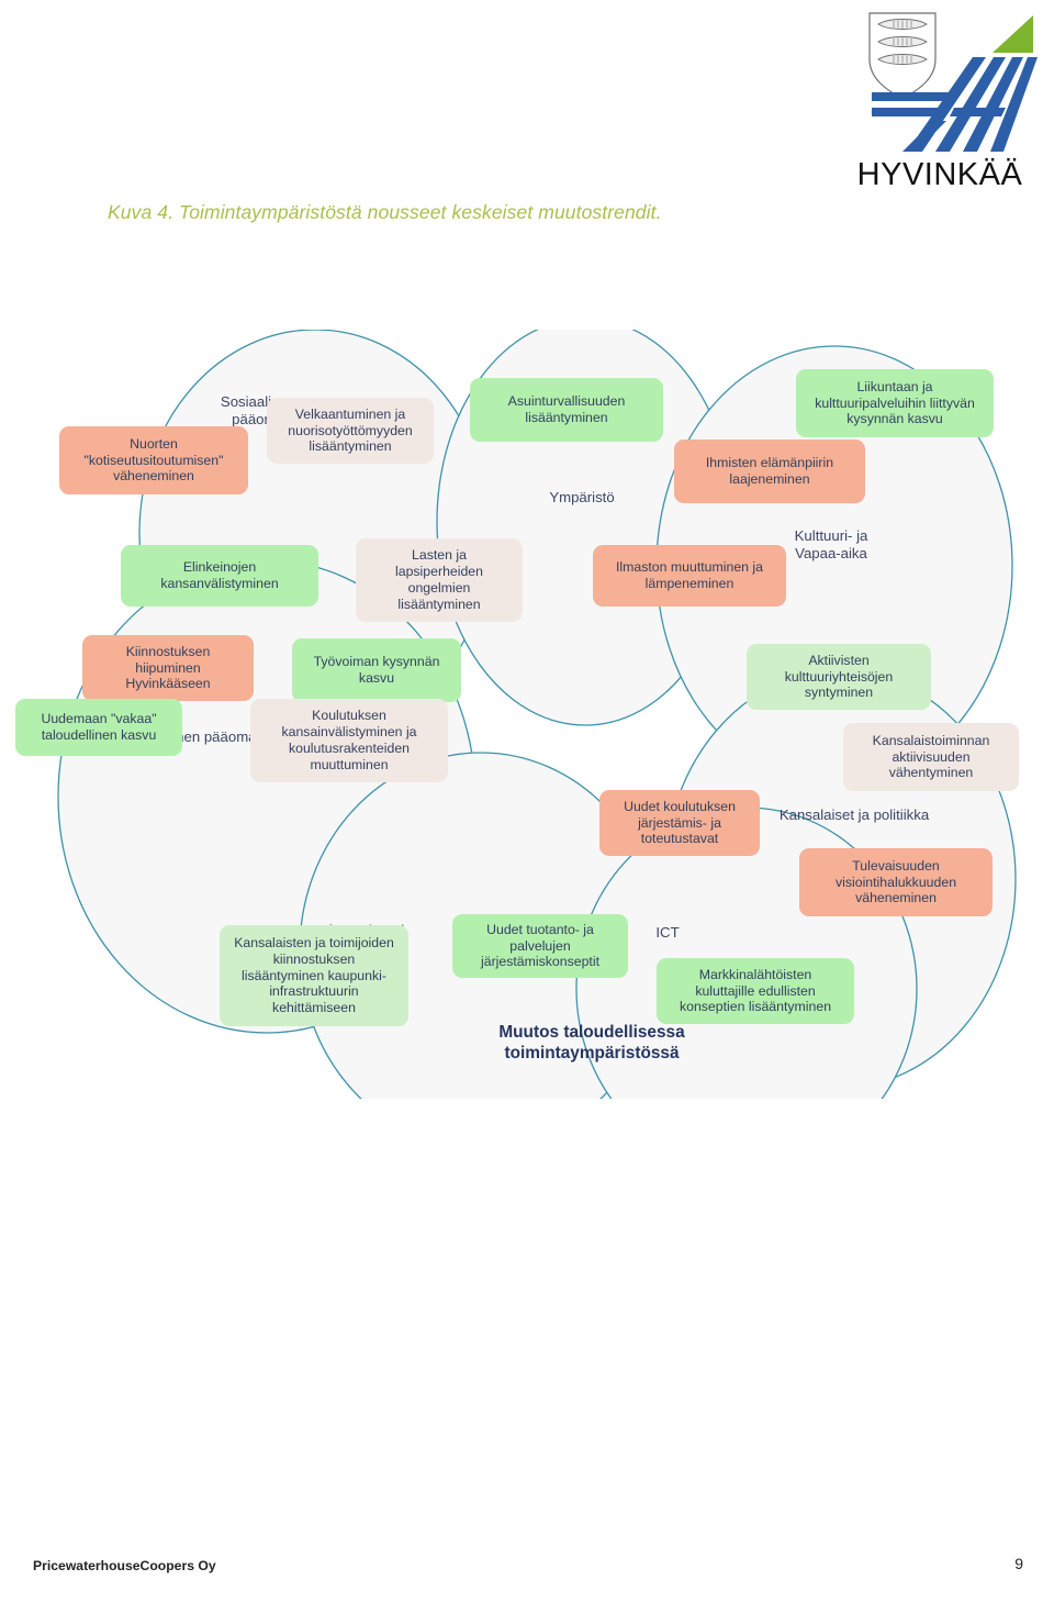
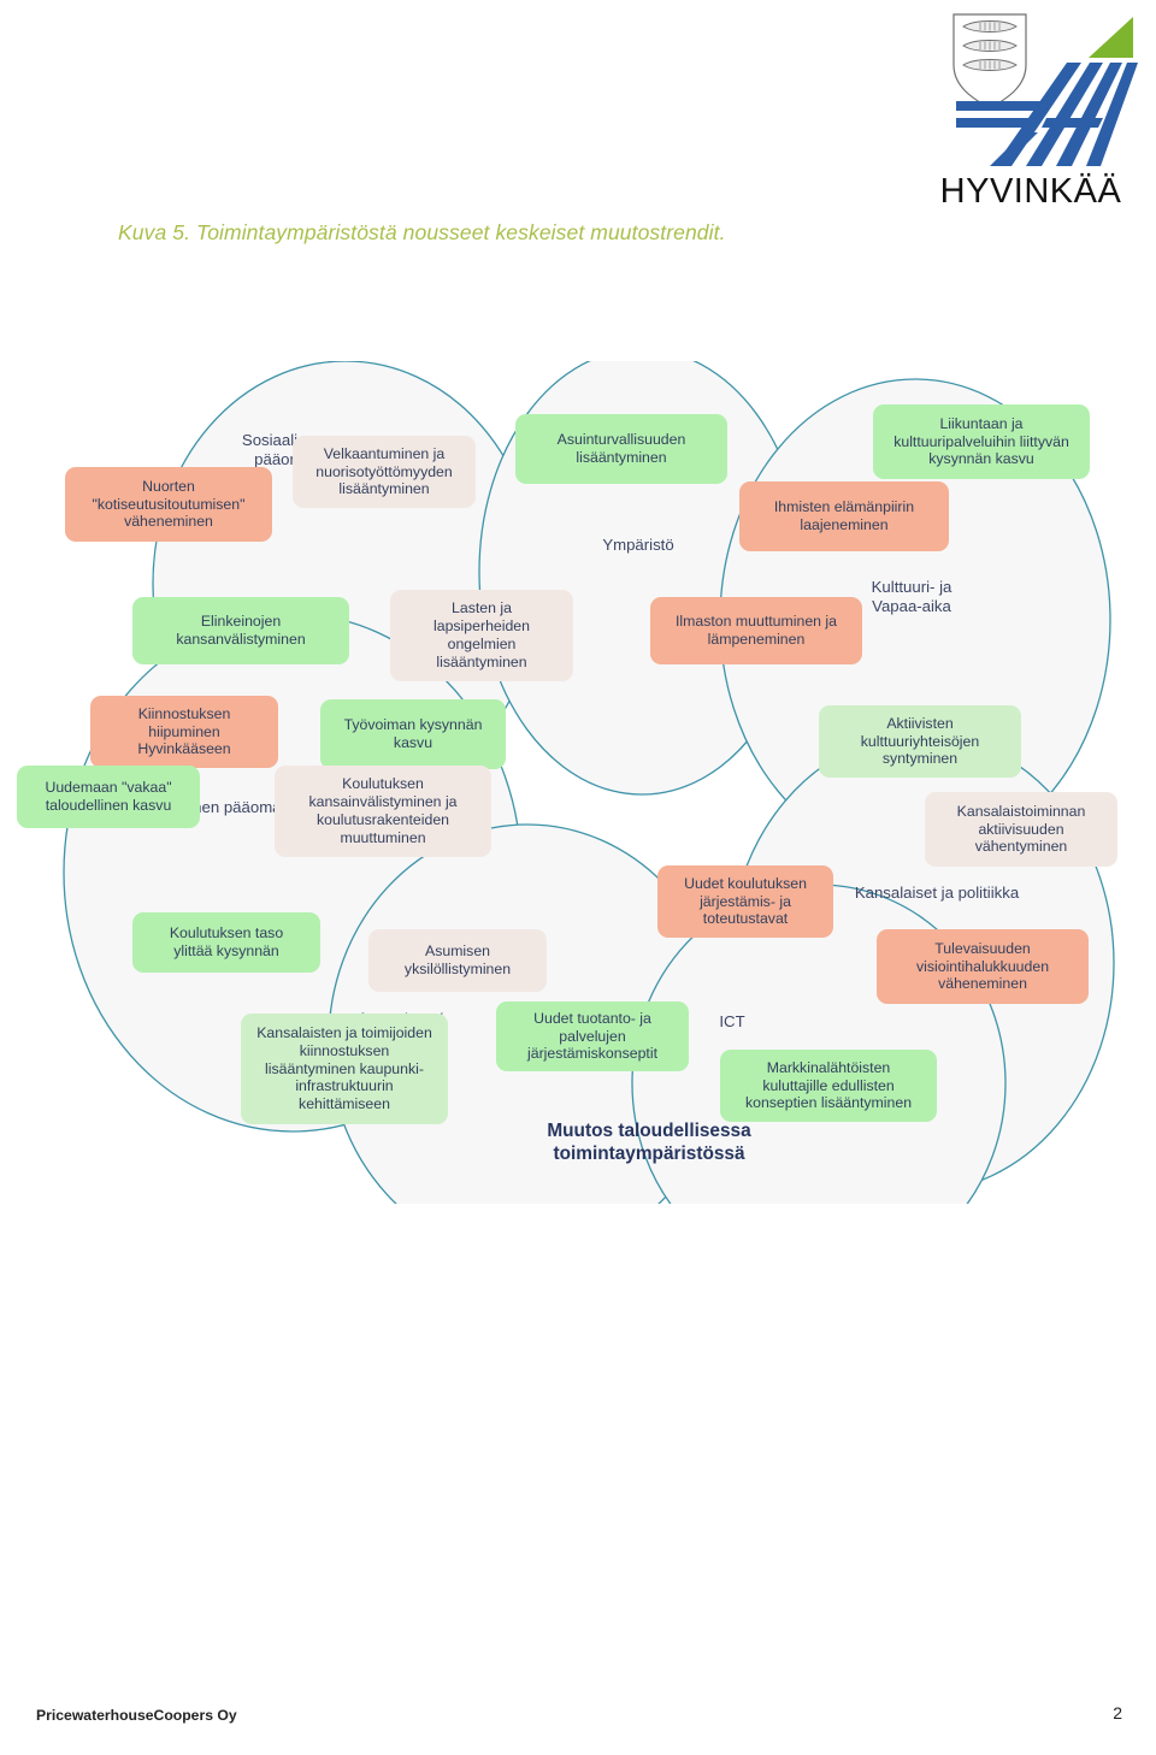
  HYVINKÄÄ
- Kuva 4. Toimintaympäristöstä nousseet keskeiset muutostrendit.
+ Kuva 5. Toimintaympäristöstä nousseet keskeiset muutostrendit.
  Ympäristö
  Kulttuuri- ja
  Vapaa-aika
  Kansalaiset ja politiikka
  ICT
  Muutos taloudellisessa
  toimintaympäristössä
  Velkaantuminen ja
  nuorisotyöttömyyden
  lisääntyminen
  Nuorten
  "kotiseutusitoutumisen"
  väheneminen
  Elinkeinojen
  kansanvälistyminen
  Lasten ja
  lapsiperheiden
  ongelmien
  lisääntyminen
  Asuinturvallisuuden
  lisääntyminen
  Ihmisten elämänpiirin
  laajeneminen
  Liikuntaan ja
  kulttuuripalveluihin liittyvän
  kysynnän kasvu
  Ilmaston muuttuminen ja
  lämpeneminen
  Kiinnostuksen
  hiipuminen
  Hyvinkääseen
  Työvoiman kysynnän
  kasvu
  Uudemaan "vakaa"
  taloudellinen kasvu
  Koulutuksen
  kansainvälistyminen ja
  koulutusrakenteiden
  muuttuminen
  Aktiivisten
  kulttuuriyhteisöjen
  syntyminen
  Kansalaistoiminnan
  aktiivisuuden
  vähentyminen
+ Koulutuksen taso
+ ylittää kysynnän
  Uudet koulutuksen
  järjestämis- ja
  toteutustavat
  Tulevaisuuden
  visiointihalukkuuden
  väheneminen
+ Asumisen
+ yksilöllistyminen
  Kansalaisten ja toimijoiden
  kiinnostuksen
  lisääntyminen kaupunki-
  infrastruktuurin
  kehittämiseen
  Uudet tuotanto- ja
  palvelujen
  järjestämiskonseptit
  Markkinalähtöisten
  kuluttajille edullisten
  konseptien lisääntyminen
  PricewaterhouseCoopers Oy
- 9
+ 2
